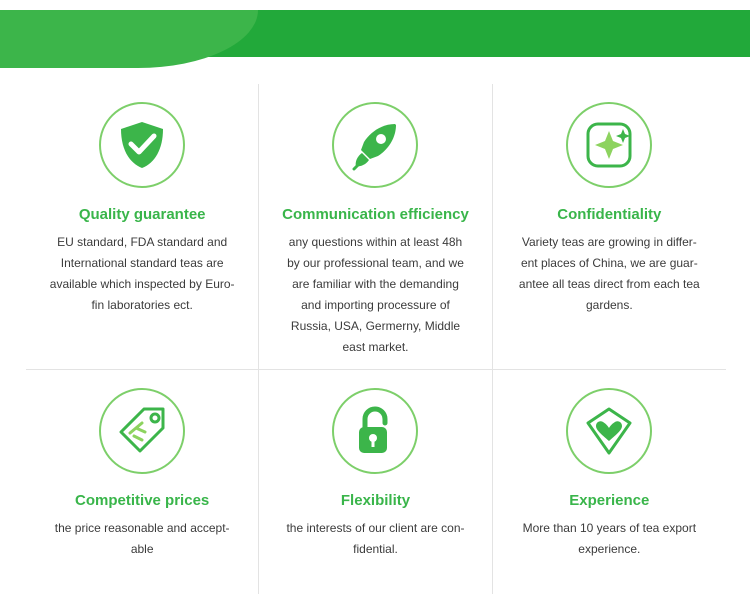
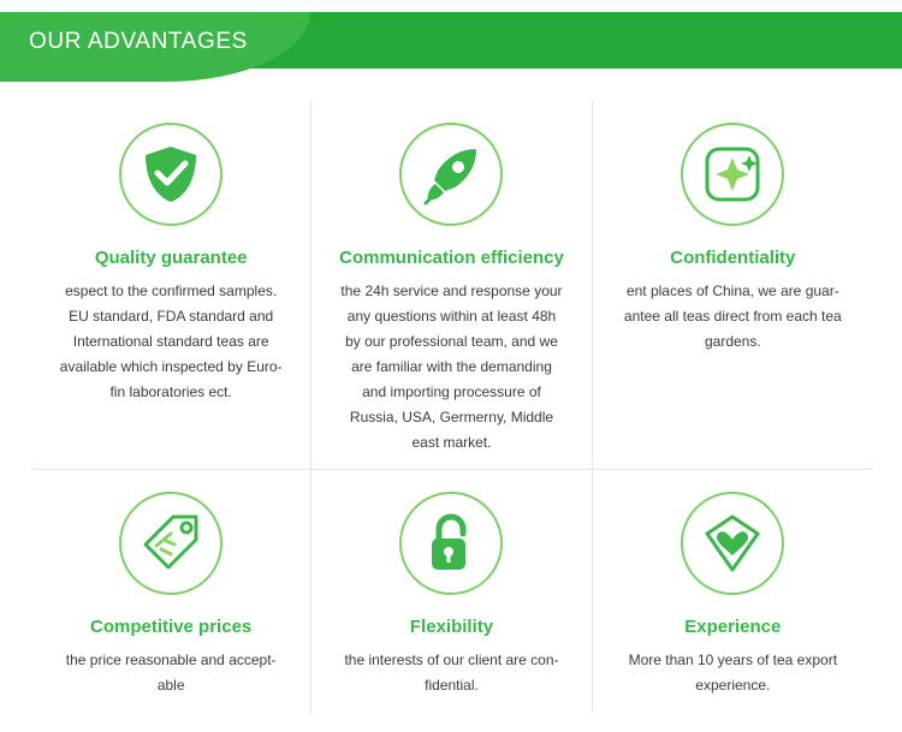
+ OUR ADVANTAGES
  Quality guarantee
+ espect to the confirmed samples.
  EU standard, FDA standard and
  International standard teas are
  available which inspected by Euro-
  fin laboratories ect.
  Communication efficiency
+ the 24h service and response your
  any questions within at least 48h
  by our professional team, and we
  are familiar with the demanding
  and importing processure of
  Russia, USA, Germerny, Middle
  east market.
  Confidentiality
- Variety teas are growing in differ-
  ent places of China, we are guar-
  antee all teas direct from each tea
  gardens.
  Competitive prices
  the price reasonable and accept-
  able
  Flexibility
  the interests of our client are con-
  fidential.
  Experience
  More than 10 years of tea export
  experience.
